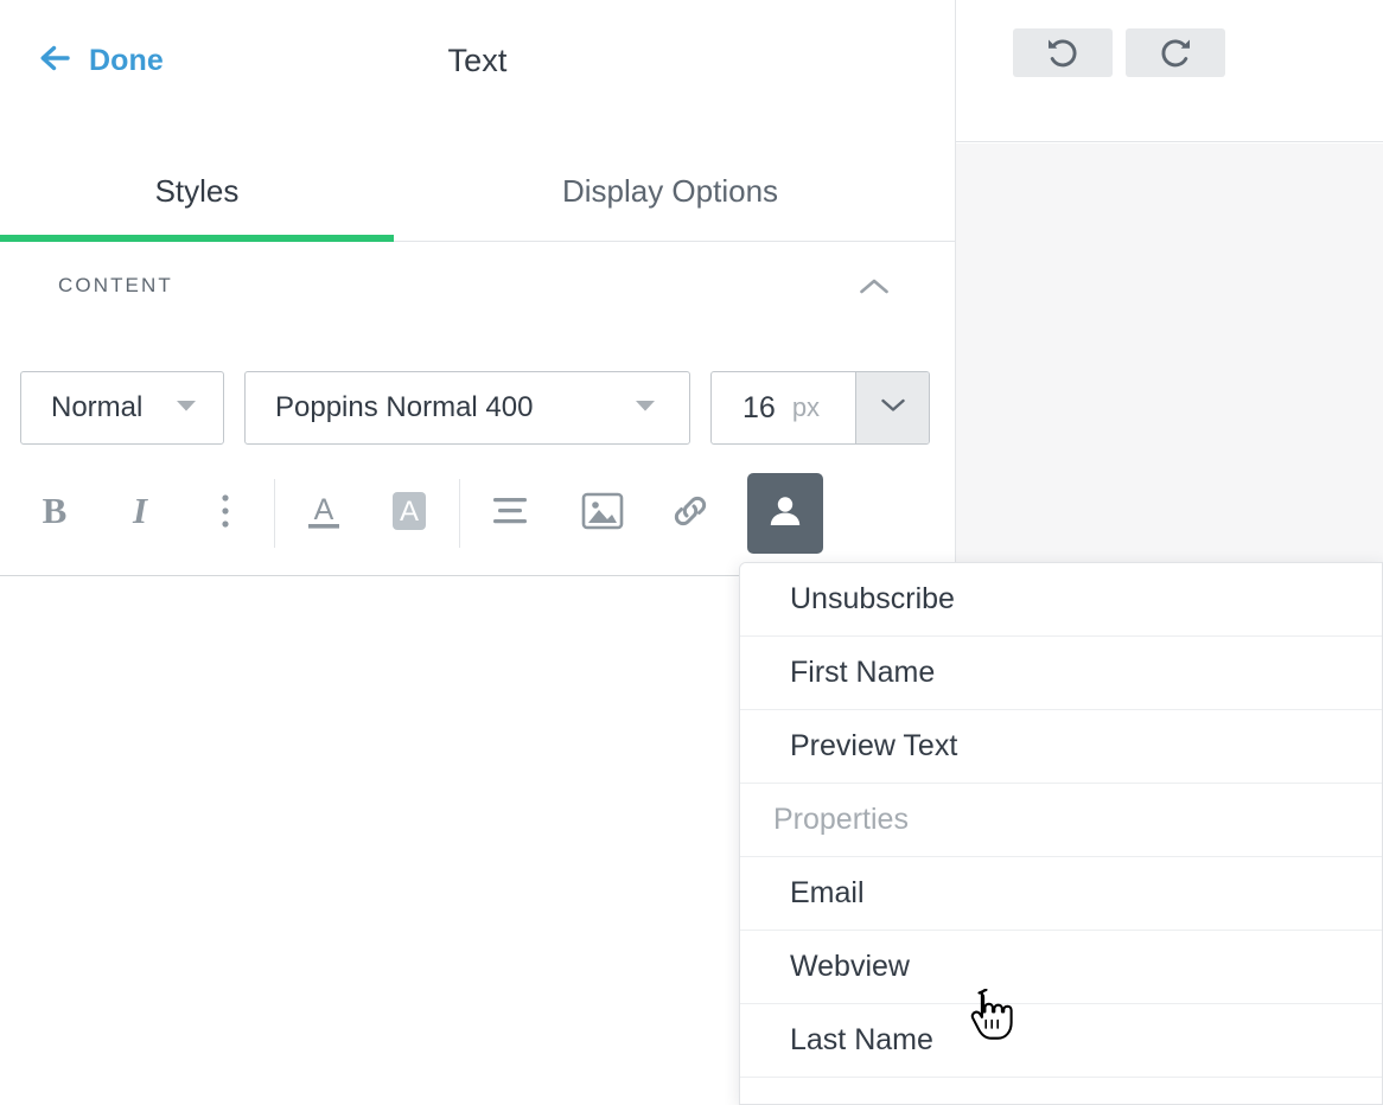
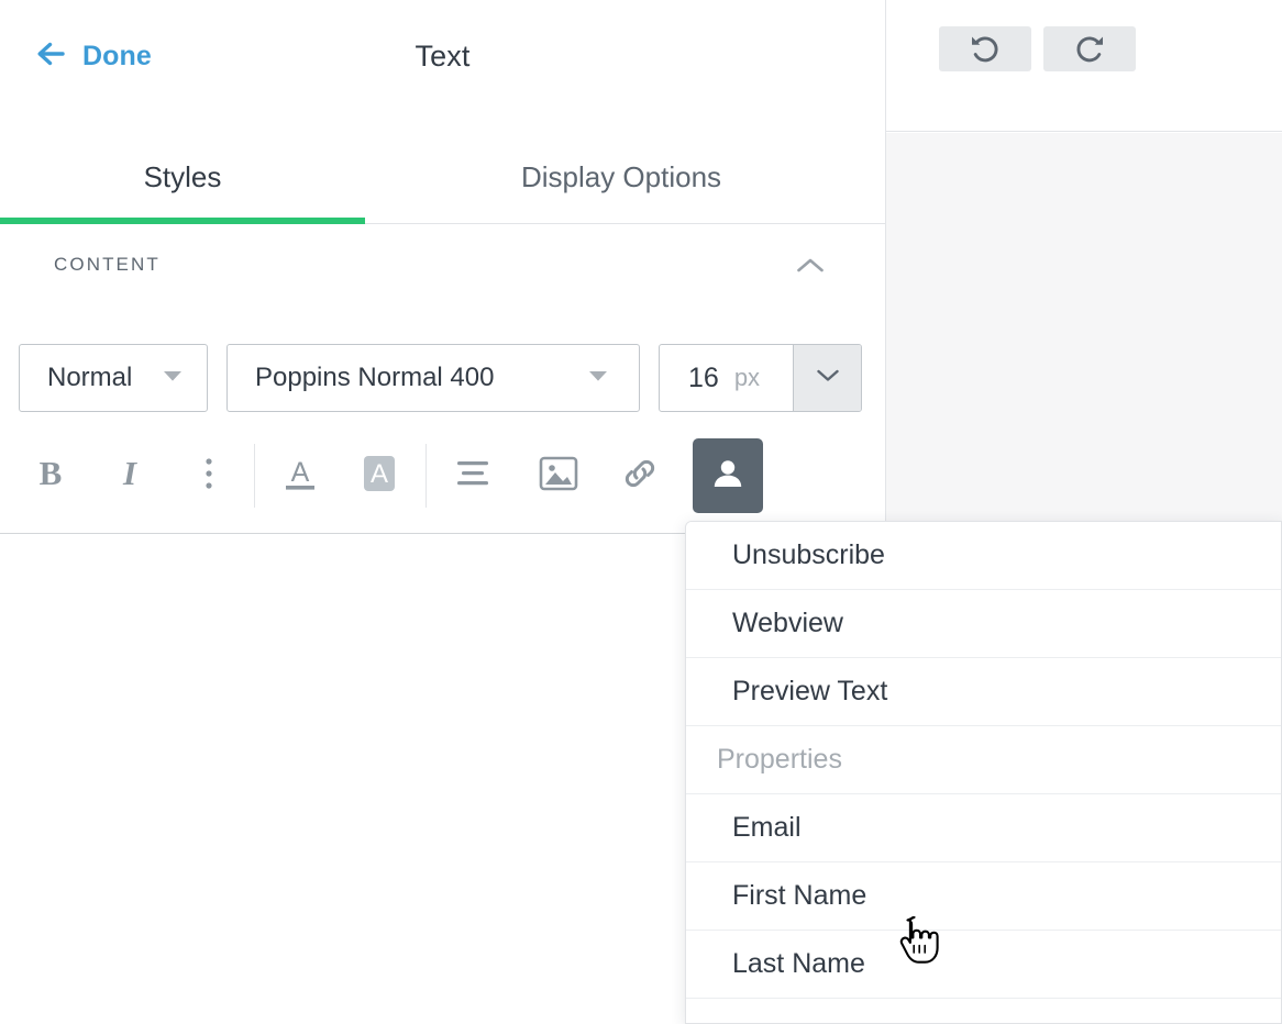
  Done
  Text
  Styles
  Display Options
  CONTENT
  Normal
  Poppins Normal 400
  16
  px
  B
  I
  A
  A
  Unsubscribe
- First Name
+ Webview
  Preview Text
  Properties
  Email
- Webview
+ First Name
  Last Name
